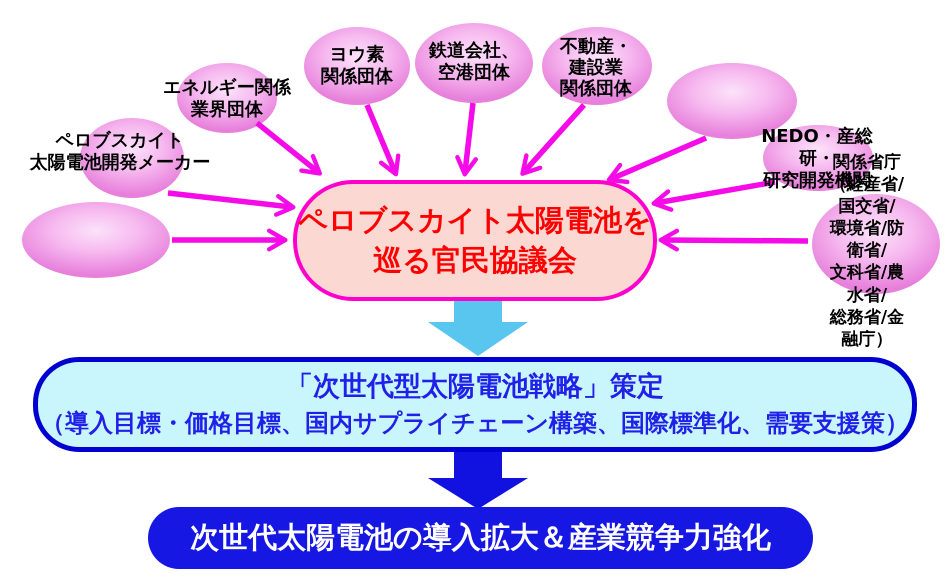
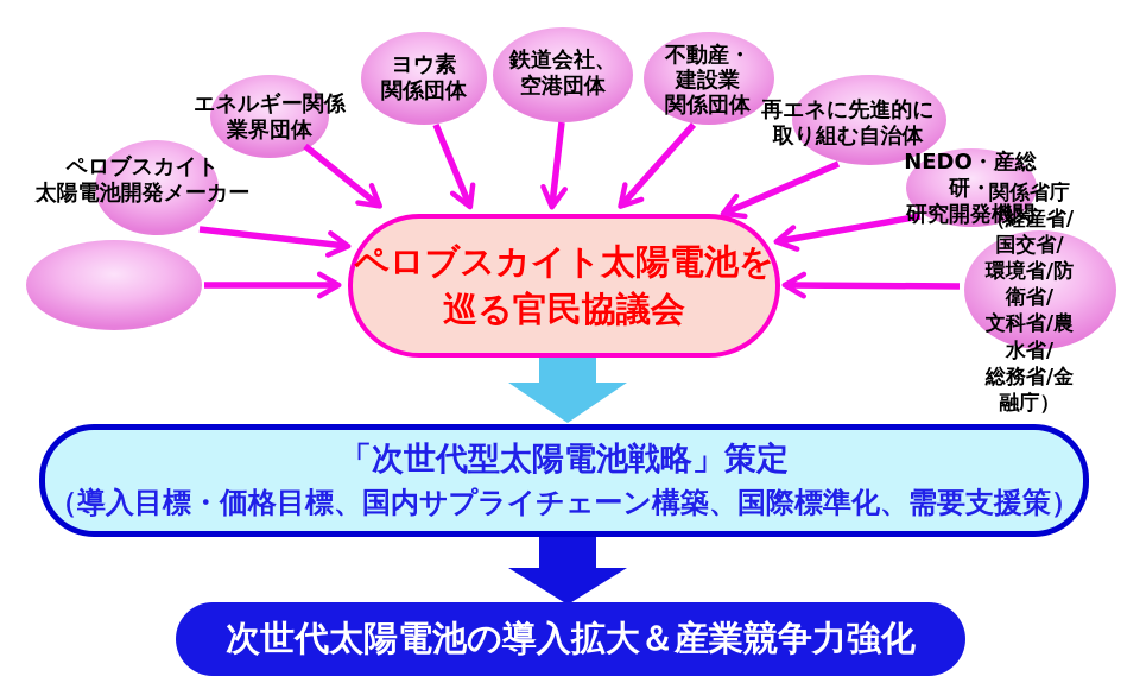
  ペロブスカイト
  太陽電池開発メーカー
  エネルギー関係
  業界団体
  ヨウ素
  関係団体
  鉄道会社、
  空港団体
  不動産・
  建設業
  関係団体
+ 再エネに先進的に
+ 取り組む自治体
  NEDO・産総研・
  研究開発機関
  関係省庁
  （経産省/国交省/
  環境省/防衛省/
  文科省/農水省/
  総務省/金融庁）
  ペロブスカイト太陽電池を
  巡る官民協議会
  「次世代型太陽電池戦略」策定
  （導入目標・価格目標、国内サプライチェーン構築、国際標準化、需要支援策）
  次世代太陽電池の導入拡大＆産業競争力強化
